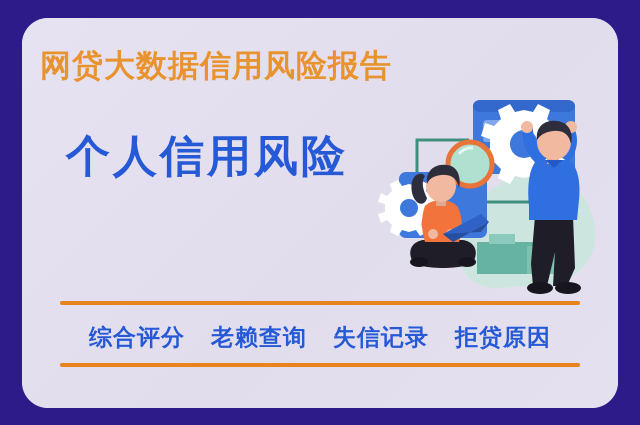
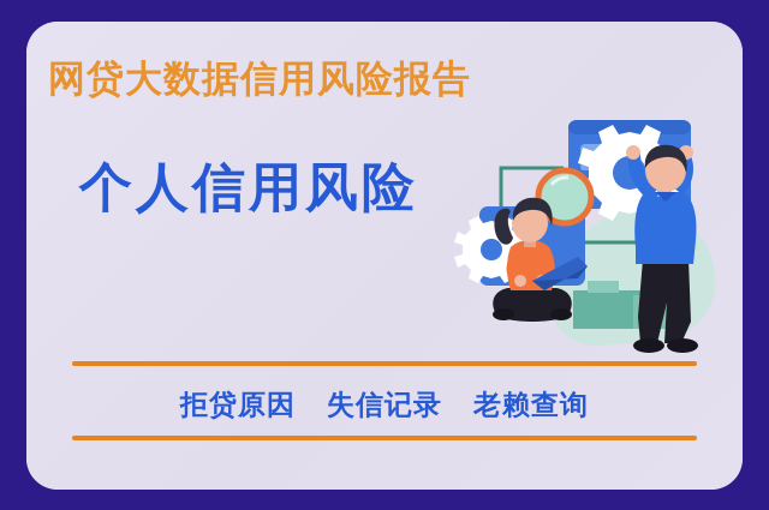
  网贷大数据信用风险报告
  个人信用风险
- 综合评分
- 老赖查询
+ 拒贷原因
  失信记录
- 拒贷原因
+ 老赖查询
